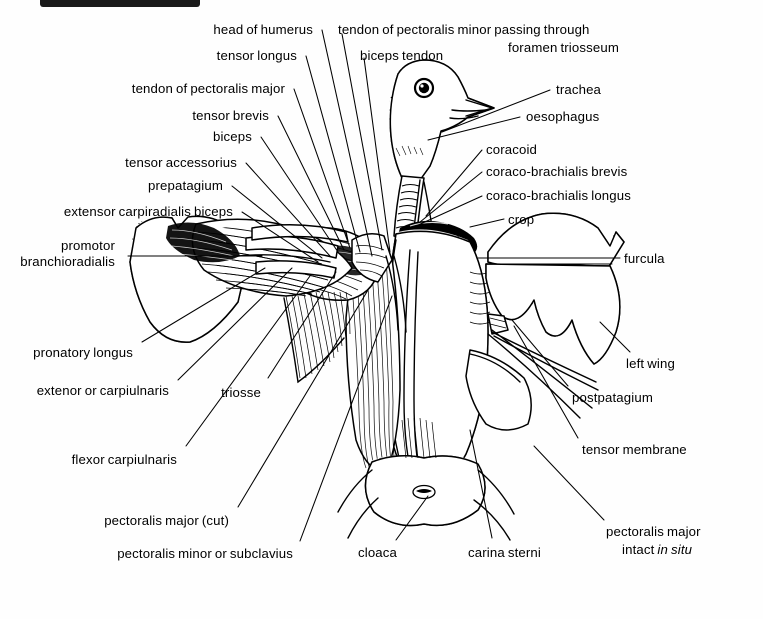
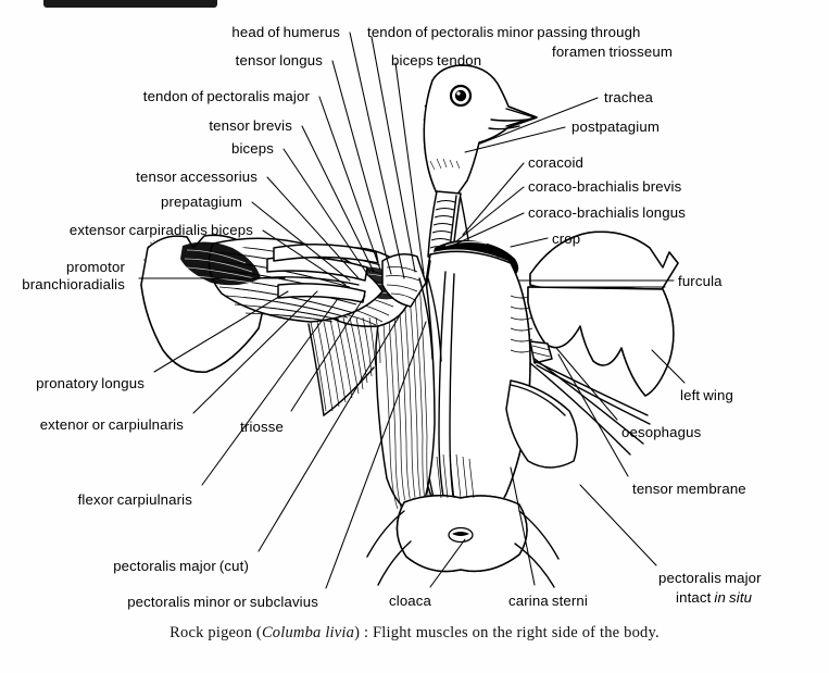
  head of humerus
  tensor longus
  tendon of pectoralis major
  tensor brevis
  biceps
  tensor accessorius
  prepatagium
  extensor carpiradialis biceps
  promotor
  branchioradialis
  pronatory longus
  extenor or carpiulnaris
  triosse
  flexor carpiulnaris
  pectoralis major (cut)
  pectoralis minor or subclavius
  tendon of pectoralis minor passing through
  foramen triosseum
  biceps tendon
  trachea
- oesophagus
+ postpatagium
  coracoid
  coraco-brachialis brevis
  coraco-brachialis longus
  crop
  furcula
  left wing
- postpatagium
+ oesophagus
  tensor membrane
  pectoralis major
  intact in situ
  cloaca
  carina sterni
+ Rock pigeon (Columba livia) : Flight muscles on the right side of the body.
